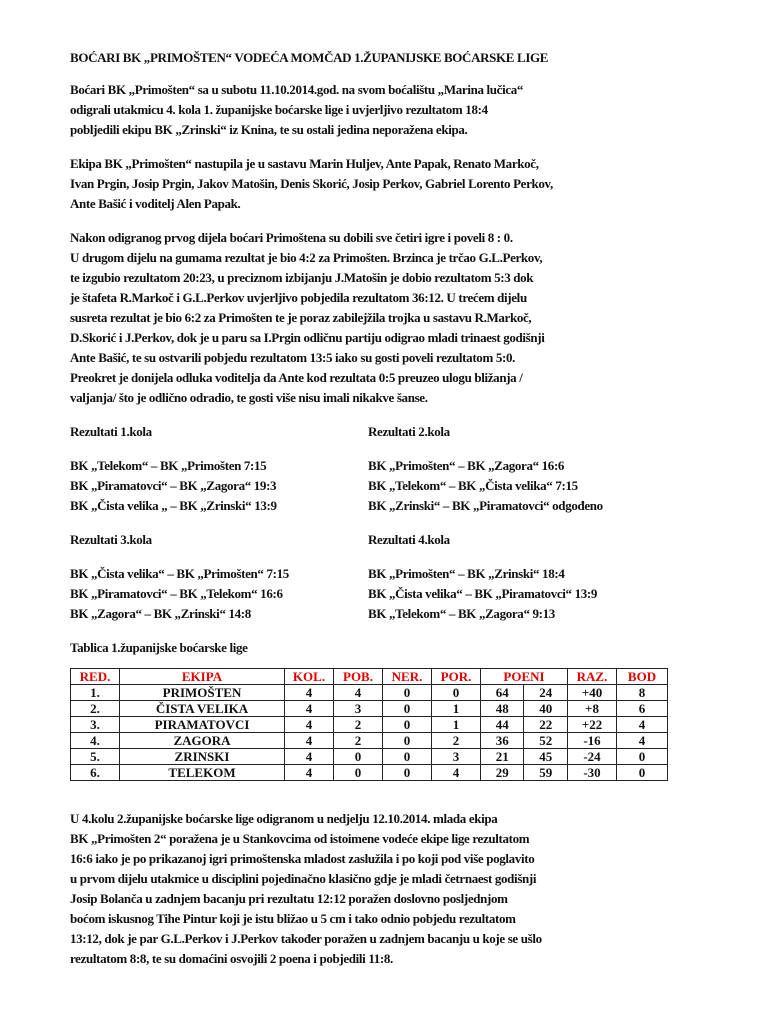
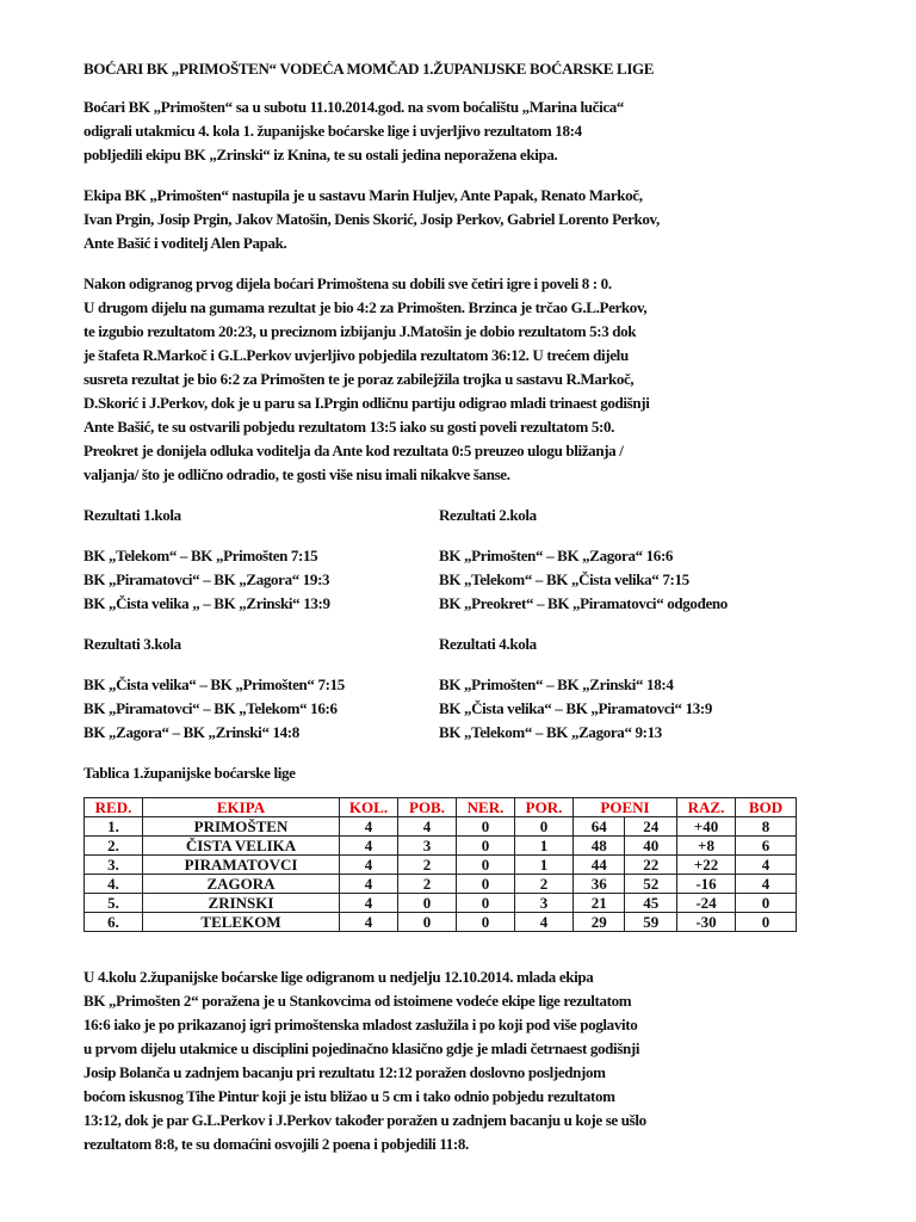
  BOĆARI BK „PRIMOŠTEN“ VODEĆA MOMČAD 1.ŽUPANIJSKE BOĆARSKE LIGE
  Boćari BK „Primošten“ sa u subotu 11.10.2014.god. na svom boćalištu „Marina lučica“
  odigrali utakmicu 4. kola 1. županijske boćarske lige i uvjerljivo rezultatom 18:4
  pobljedili ekipu BK „Zrinski“ iz Knina, te su ostali jedina neporažena ekipa.
  Ekipa BK „Primošten“ nastupila je u sastavu Marin Huljev, Ante Papak, Renato Markoč,
  Ivan Prgin, Josip Prgin, Jakov Matošin, Denis Skorić, Josip Perkov, Gabriel Lorento Perkov,
  Ante Bašić i voditelj Alen Papak.
  Nakon odigranog prvog dijela boćari Primoštena su dobili sve četiri igre i poveli 8 : 0.
  U drugom dijelu na gumama rezultat je bio 4:2 za Primošten. Brzinca je trčao G.L.Perkov,
  te izgubio rezultatom 20:23, u preciznom izbijanju J.Matošin je dobio rezultatom 5:3 dok
  je štafeta R.Markoč i G.L.Perkov uvjerljivo pobjedila rezultatom 36:12. U trećem dijelu
  susreta rezultat je bio 6:2 za Primošten te je poraz zabilejžila trojka u sastavu R.Markoč,
  D.Skorić i J.Perkov, dok je u paru sa I.Prgin odličnu partiju odigrao mladi trinaest godišnji
  Ante Bašić, te su ostvarili pobjedu rezultatom 13:5 iako su gosti poveli rezultatom 5:0.
  Preokret je donijela odluka voditelja da Ante kod rezultata 0:5 preuzeo ulogu bližanja /
  valjanja/ što je odlično odradio, te gosti više nisu imali nikakve šanse.
  Rezultati 1.kola
  Rezultati 2.kola
  BK „Telekom“ – BK „Primošten 7:15
  BK „Primošten“ – BK „Zagora“ 16:6
  BK „Piramatovci“ – BK „Zagora“ 19:3
  BK „Telekom“ – BK „Čista velika“ 7:15
  BK „Čista velika „ – BK „Zrinski“ 13:9
- BK „Zrinski“ – BK „Piramatovci“ odgođeno
+ BK „Preokret“ – BK „Piramatovci“ odgođeno
  Rezultati 3.kola
  Rezultati 4.kola
  BK „Čista velika“ – BK „Primošten“ 7:15
  BK „Primošten“ – BK „Zrinski“ 18:4
  BK „Piramatovci“ – BK „Telekom“ 16:6
  BK „Čista velika“ – BK „Piramatovci“ 13:9
  BK „Zagora“ – BK „Zrinski“ 14:8
  BK „Telekom“ – BK „Zagora“ 9:13
  Tablica 1.županijske boćarske lige
  RED.	EKIPA	KOL.	POB.	NER.	POR.	POENI	RAZ.	BOD
  1.	PRIMOŠTEN	4	4	0	0	64	24	+40	8
  2.	ČISTA VELIKA	4	3	0	1	48	40	+8	6
  3.	PIRAMATOVCI	4	2	0	1	44	22	+22	4
  4.	ZAGORA	4	2	0	2	36	52	-16	4
  5.	ZRINSKI	4	0	0	3	21	45	-24	0
  6.	TELEKOM	4	0	0	4	29	59	-30	0
  U 4.kolu 2.županijske boćarske lige odigranom u nedjelju 12.10.2014. mlada ekipa
  BK „Primošten 2“ poražena je u Stankovcima od istoimene vodeće ekipe lige rezultatom
  16:6 iako je po prikazanoj igri primoštenska mladost zaslužila i po koji pod više poglavito
  u prvom dijelu utakmice u disciplini pojedinačno klasično gdje je mladi četrnaest godišnji
  Josip Bolanča u zadnjem bacanju pri rezultatu 12:12 poražen doslovno posljednjom
  boćom iskusnog Tihe Pintur koji je istu bližao u 5 cm i tako odnio pobjedu rezultatom
  13:12, dok je par G.L.Perkov i J.Perkov također poražen u zadnjem bacanju u koje se ušlo
  rezultatom 8:8, te su domaćini osvojili 2 poena i pobjedili 11:8.
